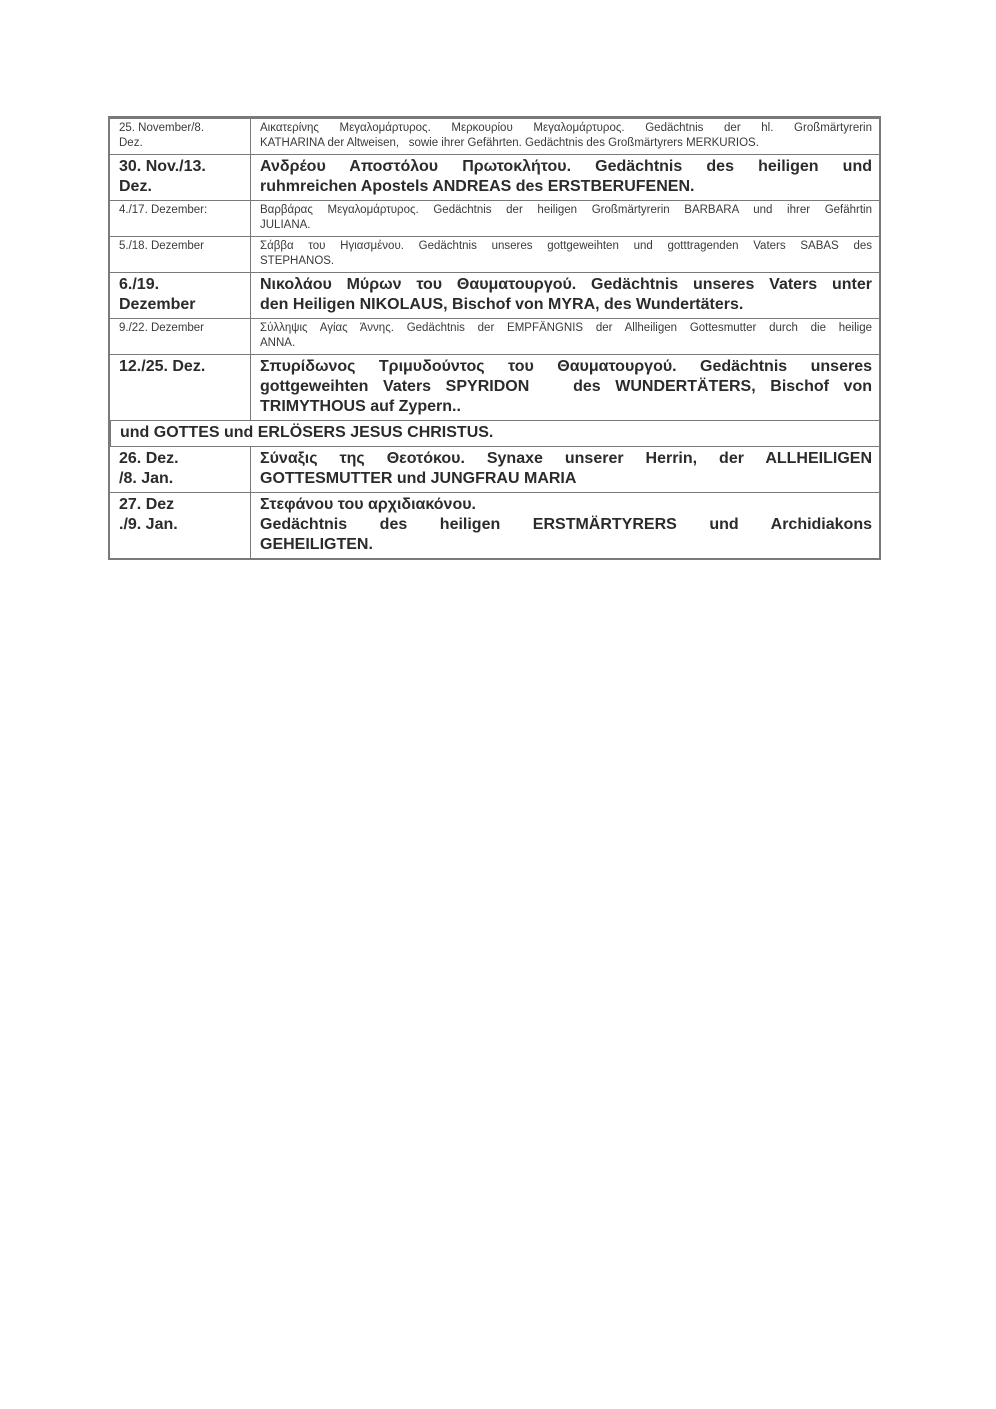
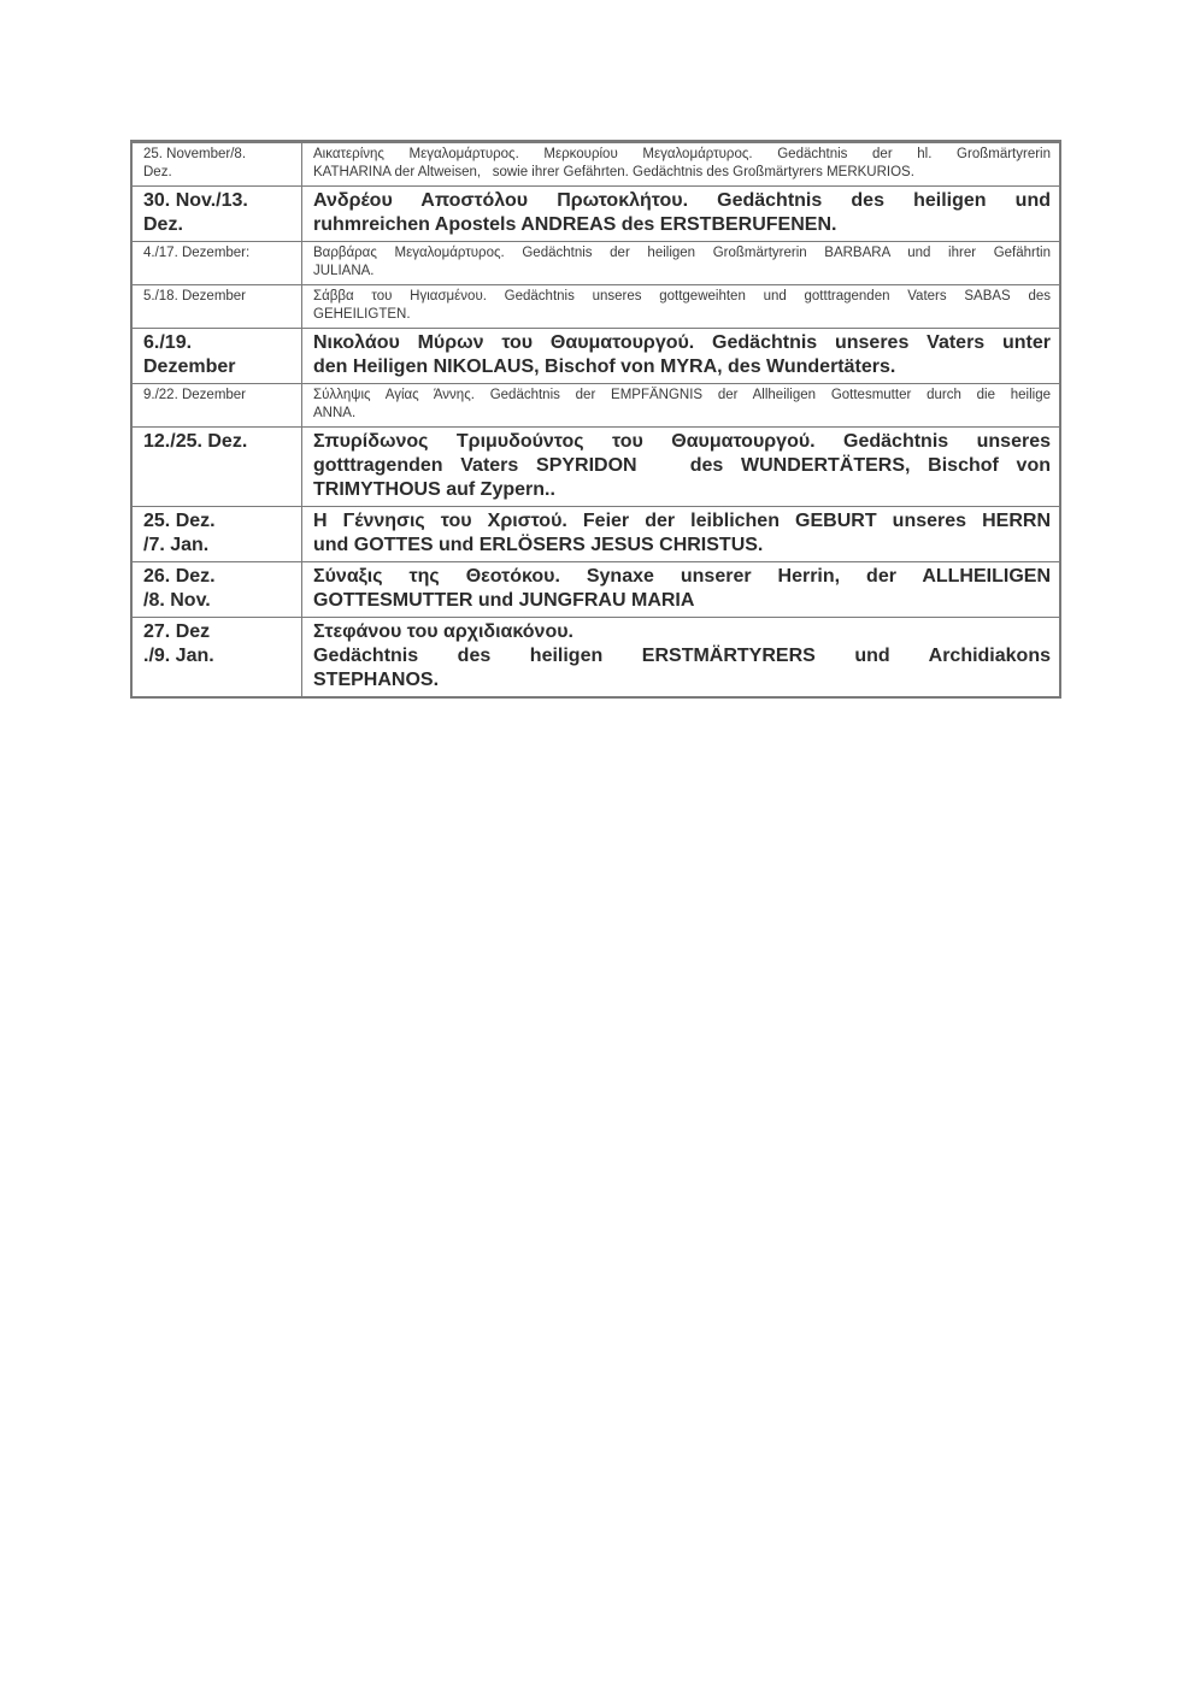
  25. November/8.
  Dez.
  Αικατερίνης Μεγαλομάρτυρος. Μερκουρίου Μεγαλομάρτυρος. Gedächtnis der hl. Großmärtyrerin
  KATHARINA der Altweisen, sowie ihrer Gefährten. Gedächtnis des Großmärtyrers MERKURIOS.
  30. Nov./13.
  Dez.
  Ανδρέου Αποστόλου Πρωτοκλήτου. Gedächtnis des heiligen und
  ruhmreichen Apostels ANDREAS des ERSTBERUFENEN.
  4./17. Dezember:
  Βαρβάρας Μεγαλομάρτυρος. Gedächtnis der heiligen Großmärtyrerin BARBARA und ihrer Gefährtin
  JULIANA.
  5./18. Dezember
  Σάββα του Ηγιασμένου. Gedächtnis unseres gottgeweihten und gotttragenden Vaters SABAS des
- STEPHANOS.
+ GEHEILIGTEN.
  6./19.
  Dezember
  Νικολάου Μύρων του Θαυματουργού. Gedächtnis unseres Vaters unter
  den Heiligen NIKOLAUS, Bischof von MYRA, des Wundertäters.
  9./22. Dezember
  Σύλληψις Αγίας Άννης. Gedächtnis der EMPFÄNGNIS der Allheiligen Gottesmutter durch die heilige
  ANNA.
  12./25. Dez.
  Σπυρίδωνος Τριμυδούντος του Θαυματουργού. Gedächtnis unseres
- gottgeweihten Vaters SPYRIDON des WUNDERTÄTERS, Bischof von
+ gotttragenden Vaters SPYRIDON des WUNDERTÄTERS, Bischof von
  TRIMYTHOUS auf Zypern..
+ 25. Dez.
+ /7. Jan.
+ Η Γέννησις του Χριστού. Feier der leiblichen GEBURT unseres HERRN
  und GOTTES und ERLÖSERS JESUS CHRISTUS.
  26. Dez.
- /8. Jan.
+ /8. Nov.
  Σύναξις της Θεοτόκου. Synaxe unserer Herrin, der ALLHEILIGEN
  GOTTESMUTTER und JUNGFRAU MARIA
  27. Dez
  ./9. Jan.
  Στεφάνου του αρχιδιακόνου.
  Gedächtnis des heiligen ERSTMÄRTYRERS und Archidiakons
- GEHEILIGTEN.
+ STEPHANOS.
